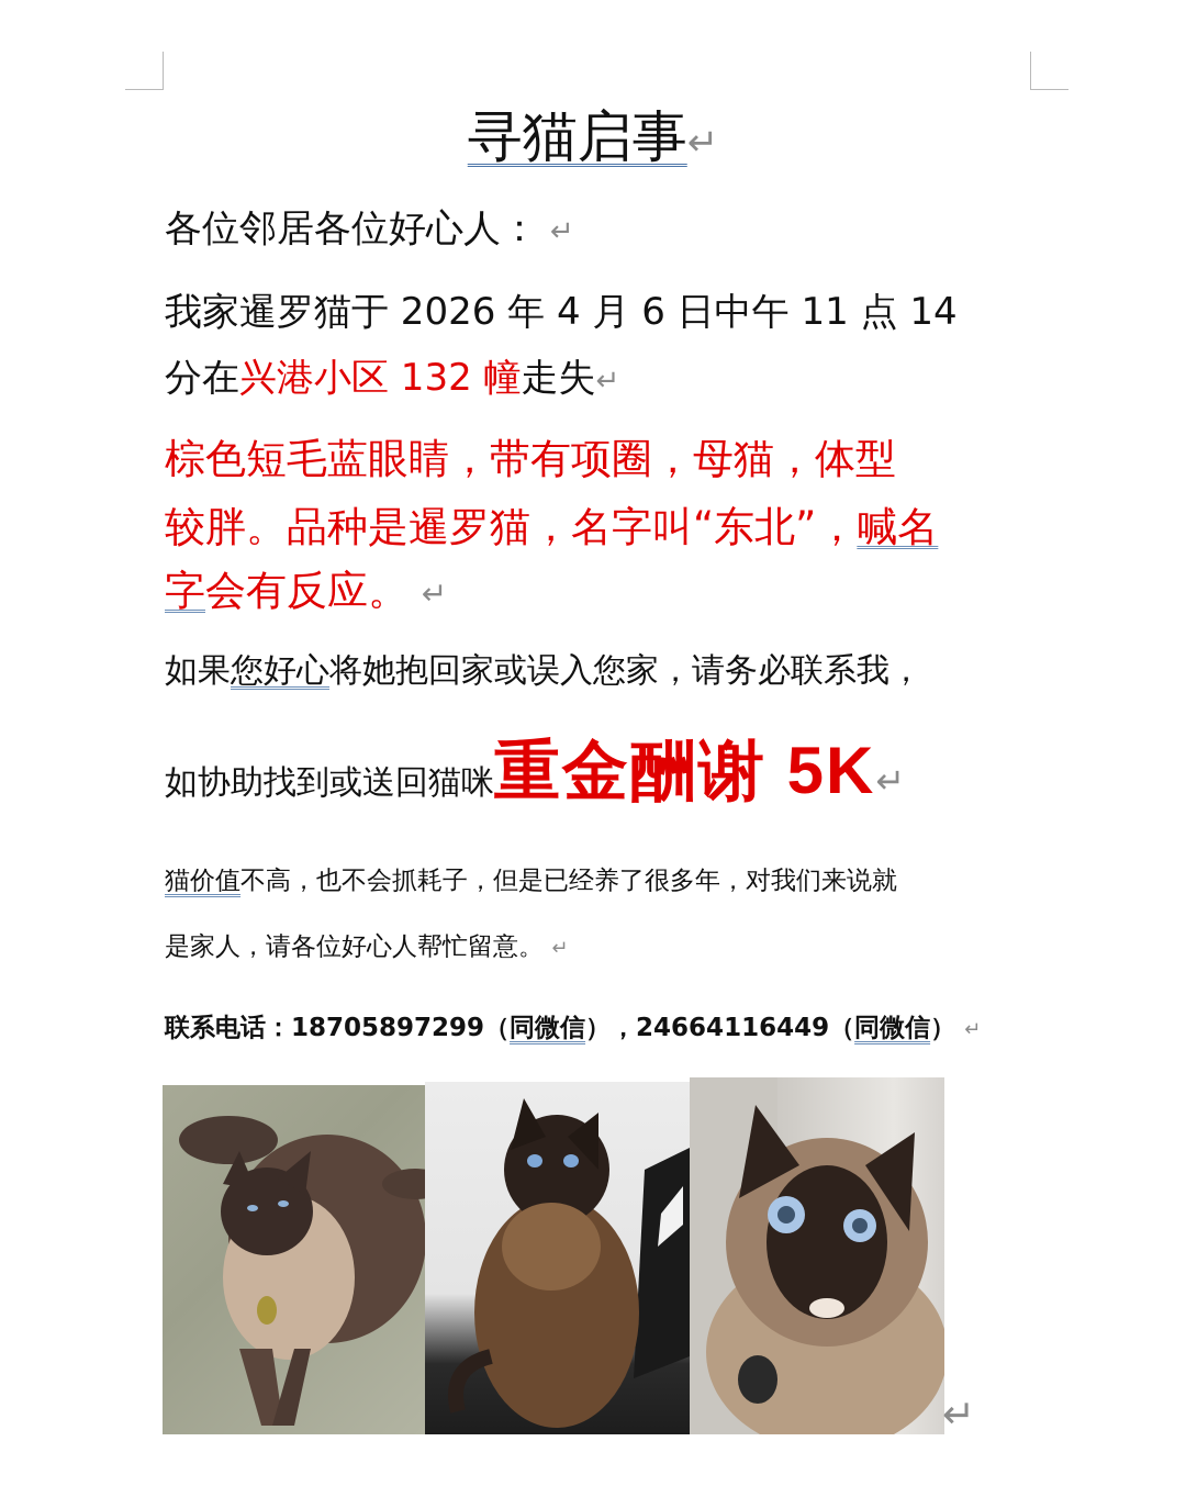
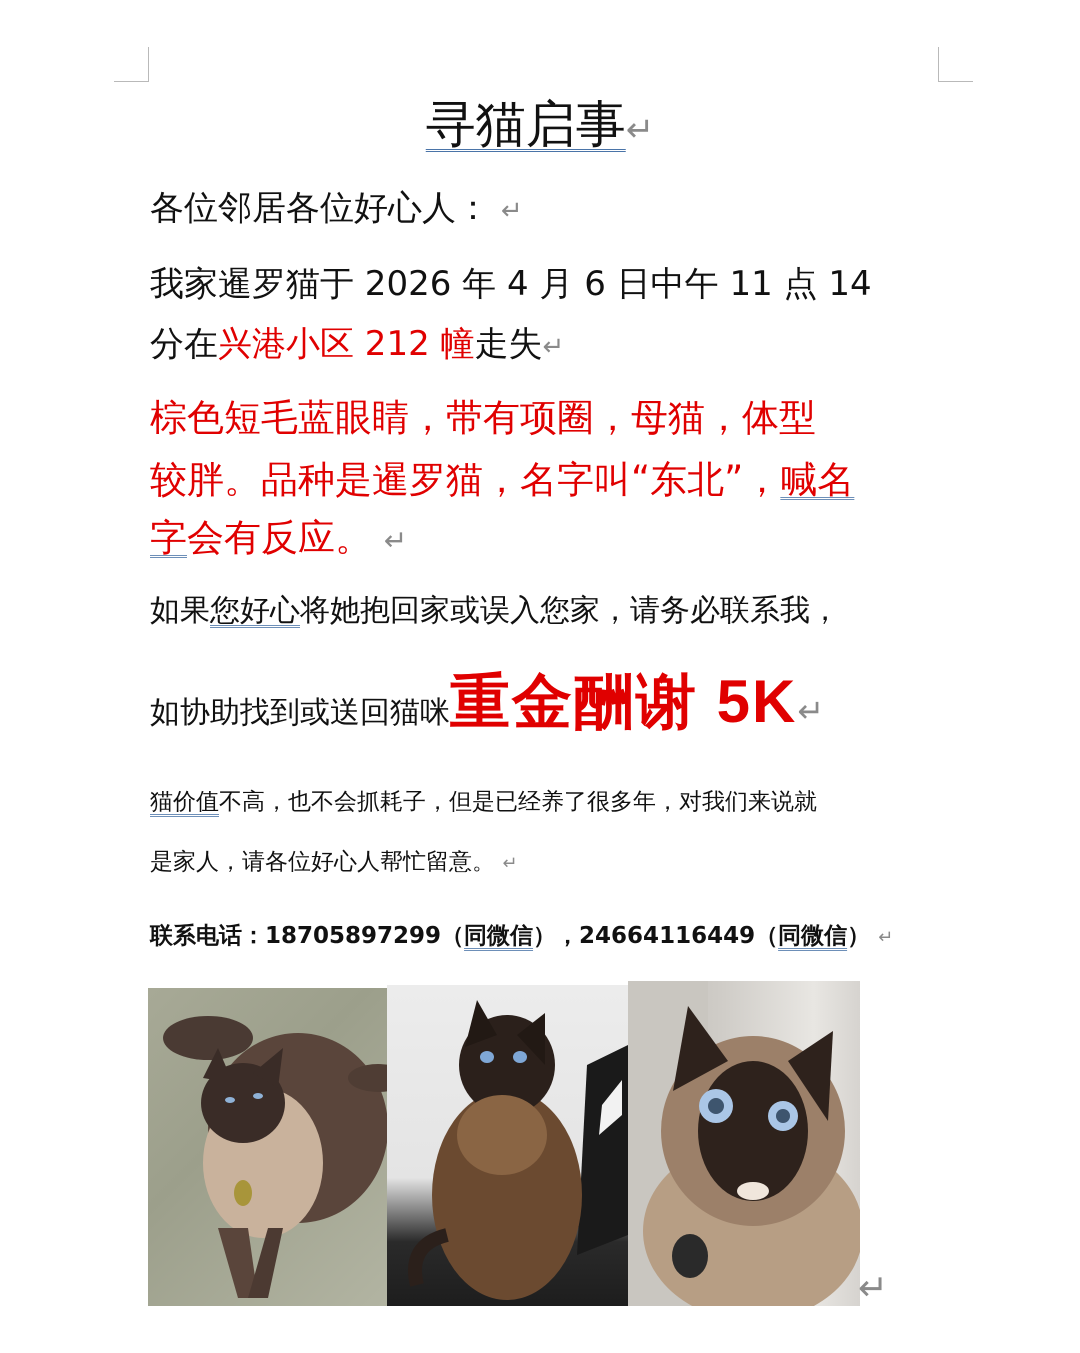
  寻猫启事↵
  各位邻居各位好心人： ↵
  我家暹罗猫于 2026 年 4 月 6 日中午 11 点 14
- 分在兴港小区 132 幢走失↵
+ 分在兴港小区 212 幢走失↵
  棕色短毛蓝眼睛，带有项圈，母猫，体型
  较胖。品种是暹罗猫，名字叫“东北”，喊名
  字会有反应。 ↵
  如果您好心将她抱回家或误入您家，请务必联系我，
  如协助找到或送回猫咪重金酬谢 5K↵
  猫价值不高，也不会抓耗子，但是已经养了很多年，对我们来说就
  是家人，请各位好心人帮忙留意。 ↵
  联系电话：18705897299（同微信），24664116449（同微信） ↵
  ↵
